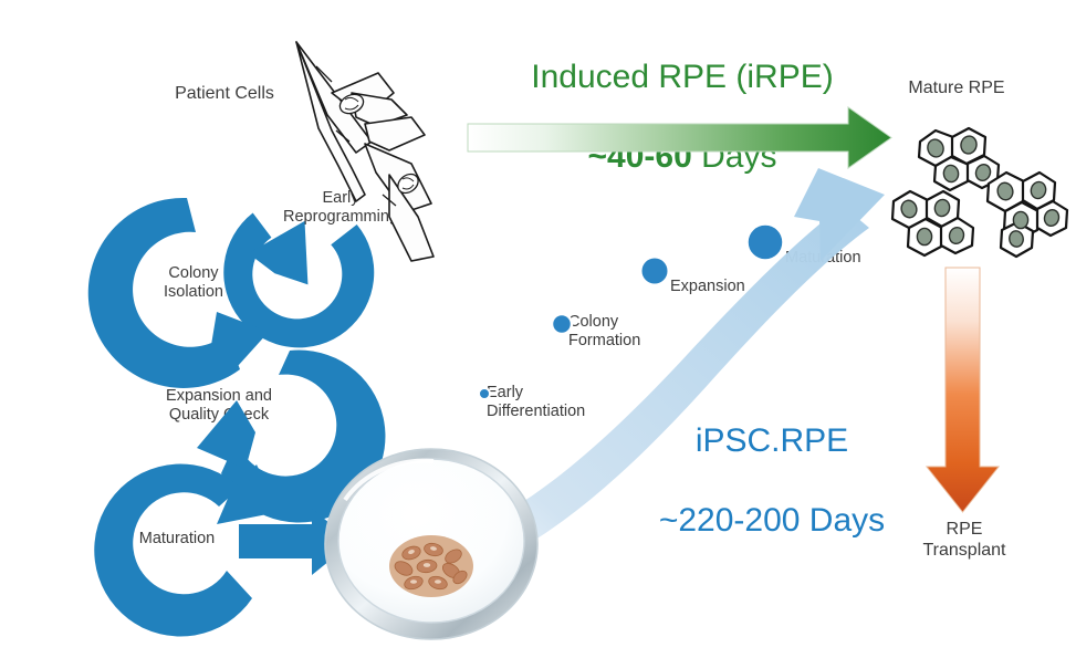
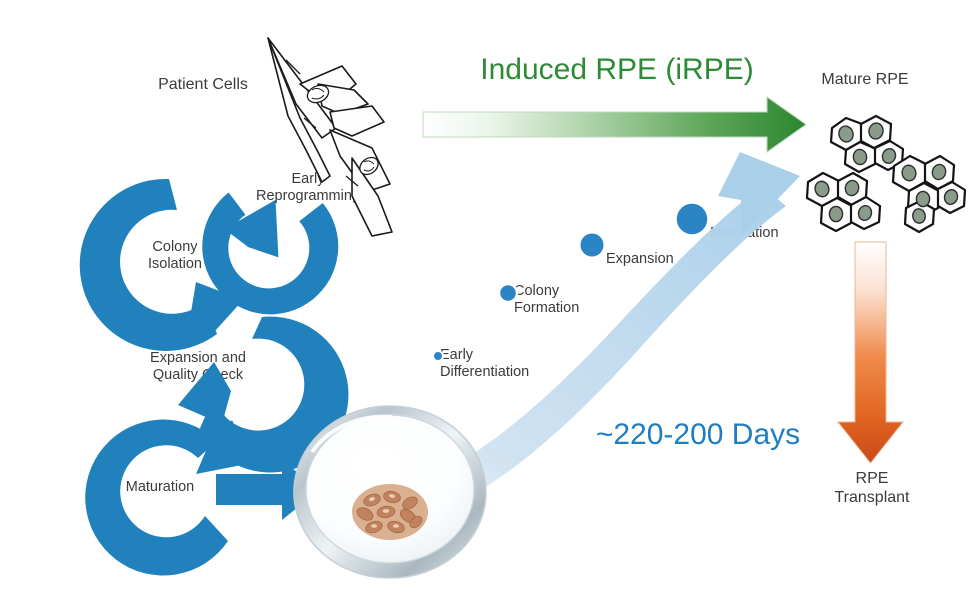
  Induced RPE (iRPE)
- ~40-60 Days
- iPSC.RPE
  ~220-200 Days
  Patient Cells
  Earl
  Reprogrammin
  Colony
  Isolation
  Expansion and
  Qualityeck
  Maturation
  Mature RPE
  RPE
  Transplant
  Early
  Differentiation
  Colony
  Formation
  Expansion
